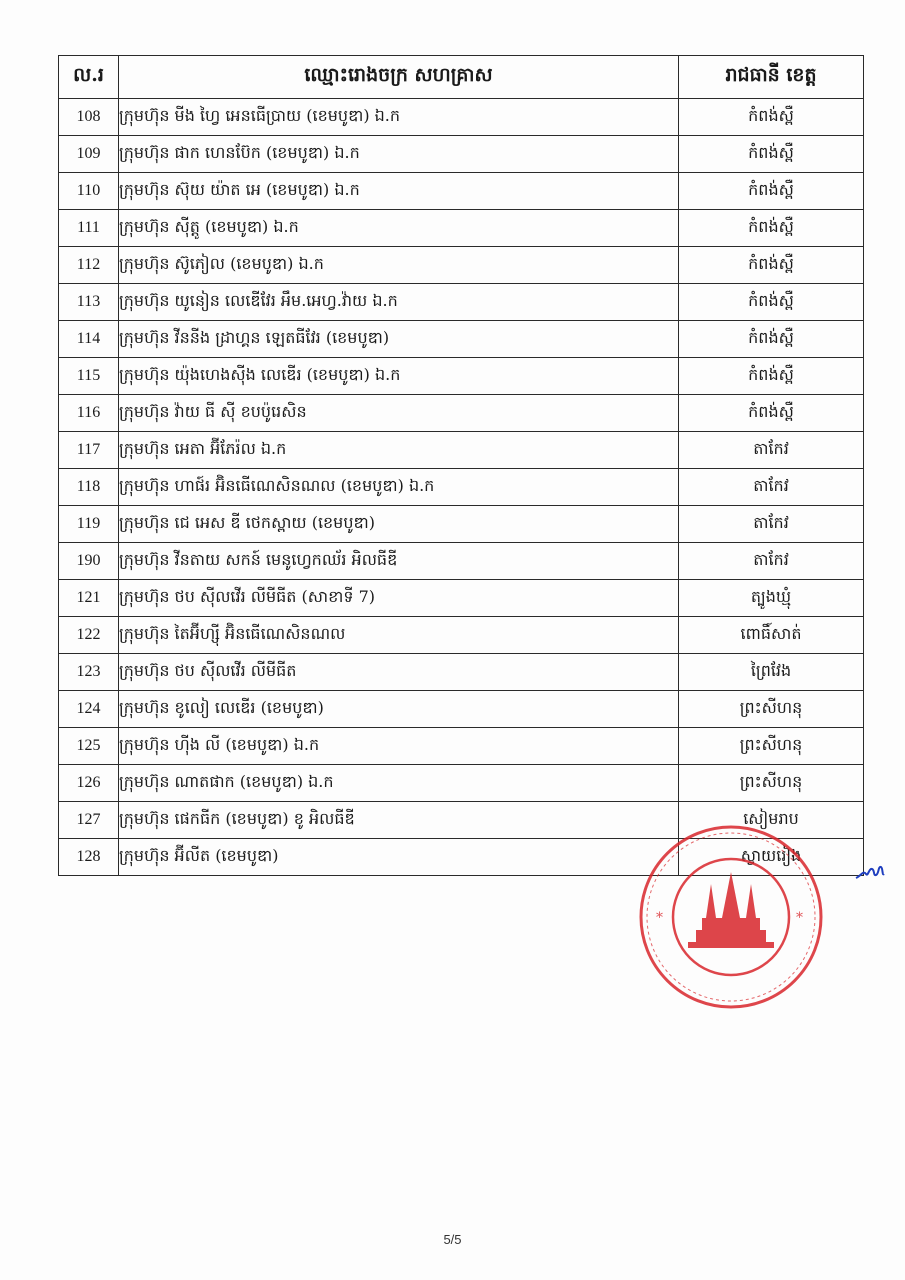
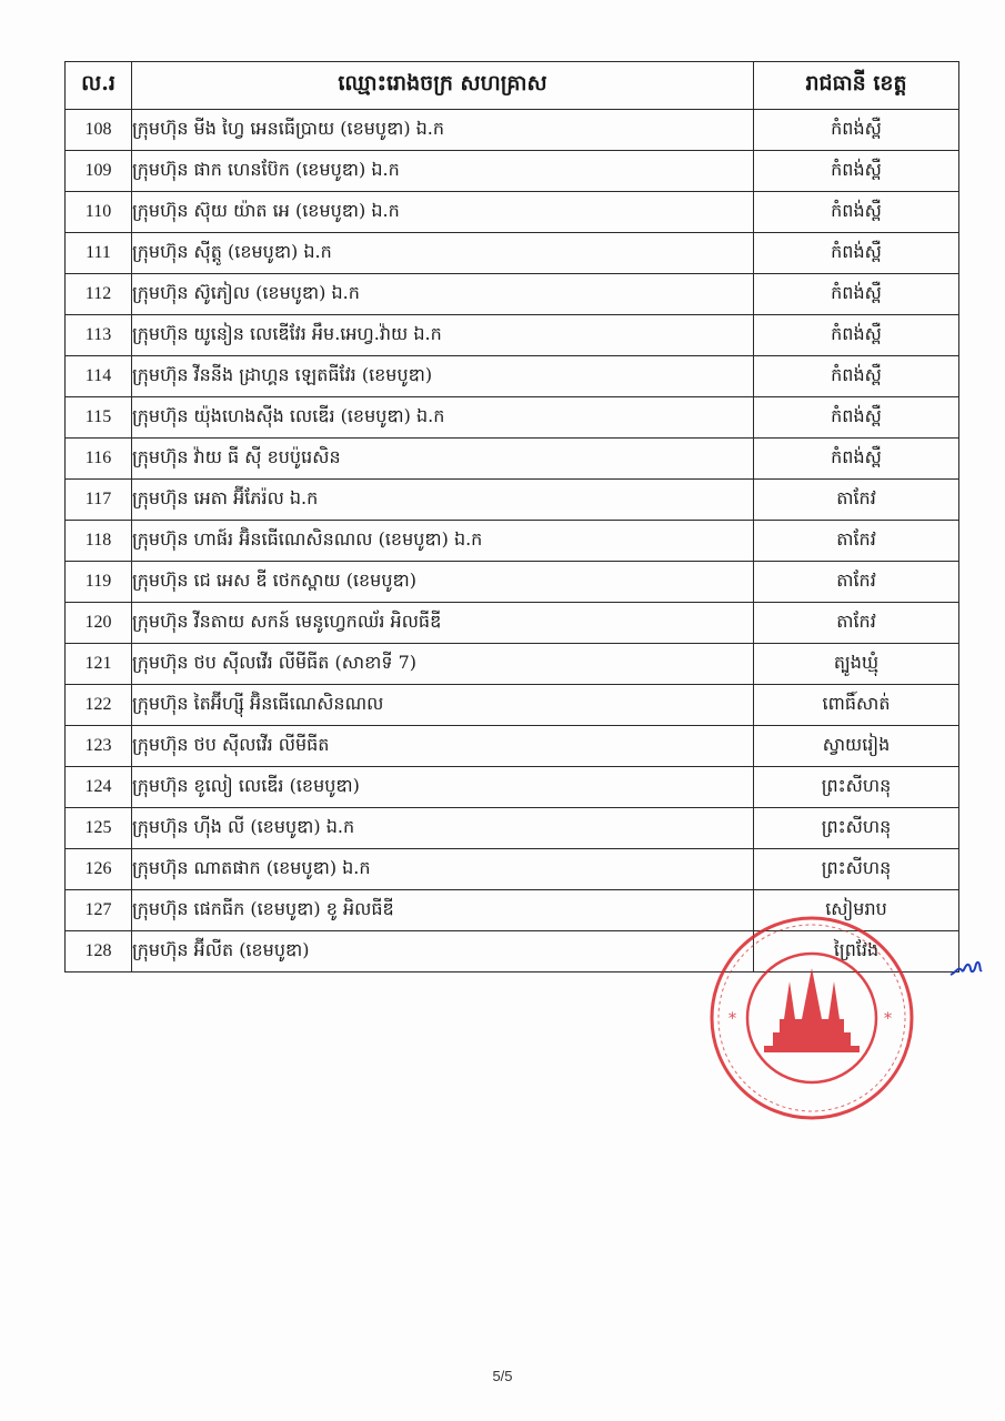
  ល.រ	ឈ្មោះរោងចក្រ សហគ្រាស	រាជធានី ខេត្ត
  108	ក្រុមហ៊ុន មីង ហ្វៃ អេនធើប្រាយ (ខេមបូឌា) ឯ.ក	កំពង់ស្ពឺ
  109	ក្រុមហ៊ុន ផាក ហេនប៊ែក (ខេមបូឌា) ឯ.ក	កំពង់ស្ពឺ
  110	ក្រុមហ៊ុន ស៊ុយ យ៉ាត អេ (ខេមបូឌា) ឯ.ក	កំពង់ស្ពឺ
  111	ក្រុមហ៊ុន ស៊ីត្តូ (ខេមបូឌា) ឯ.ក	កំពង់ស្ពឺ
  112	ក្រុមហ៊ុន ស៊ូភៀល (ខេមបូឌា) ឯ.ក	កំពង់ស្ពឺ
  113	ក្រុមហ៊ុន យូនៀន លេឌើវែរ អឹម.អេហ្វ.វ៉ាយ ឯ.ក	កំពង់ស្ពឺ
  114	ក្រុមហ៊ុន វីននីង ដ្រាហ្គន ឡេតធីវែរ (ខេមបូឌា)	កំពង់ស្ពឺ
  115	ក្រុមហ៊ុន យ៉ុងហេងស៊ីង លេឌើរ (ខេមបូឌា) ឯ.ក	កំពង់ស្ពឺ
  116	ក្រុមហ៊ុន វ៉ាយ ធី ស៊ី ខបប៉ូរេសិន	កំពង់ស្ពឺ
  117	ក្រុមហ៊ុន អេតា អ៊ីភែរ៉ល ឯ.ក	តាកែវ
  118	ក្រុមហ៊ុន ហាផ៍រ អ៊ិនធើណេសិនណល (ខេមបូឌា) ឯ.ក	តាកែវ
  119	ក្រុមហ៊ុន ជេ អេស ឌី ថេកស្ពាយ (ខេមបូឌា)	តាកែវ
- 190	ក្រុមហ៊ុន វីនតាយ សកន៍ មេនូហ្វេកឈ័រ អិលធីឌី	តាកែវ
+ 120	ក្រុមហ៊ុន វីនតាយ សកន៍ មេនូហ្វេកឈ័រ អិលធីឌី	តាកែវ
  121	ក្រុមហ៊ុន ថប ស៊ីលវើរ លីមីធីត (សាខាទី 7)	ត្បូងឃ្មុំ
  122	ក្រុមហ៊ុន តៃអ៊ីហ្ស៊ី អ៊ិនធើណេសិនណល	ពោធិ៍សាត់
- 123	ក្រុមហ៊ុន ថប ស៊ីលវើរ លីមីធីត	ព្រៃវែង
+ 123	ក្រុមហ៊ុន ថប ស៊ីលវើរ លីមីធីត	ស្វាយរៀង
  124	ក្រុមហ៊ុន ខូលៀ លេឌើរ (ខេមបូឌា)	ព្រះសីហនុ
  125	ក្រុមហ៊ុន ហ៊ីង លី (ខេមបូឌា) ឯ.ក	ព្រះសីហនុ
  126	ក្រុមហ៊ុន ណាតផាក (ខេមបូឌា) ឯ.ក	ព្រះសីហនុ
  127	ក្រុមហ៊ុន ផេកធីក (ខេមបូឌា) ខូ អិលធីឌី	សៀមរាប
- 128	ក្រុមហ៊ុន អ៊ីលីត (ខេមបូឌា)	ស្វាយរៀង
+ 128	ក្រុមហ៊ុន អ៊ីលីត (ខេមបូឌា)	ព្រៃវែង
  *
  *
  5/5
